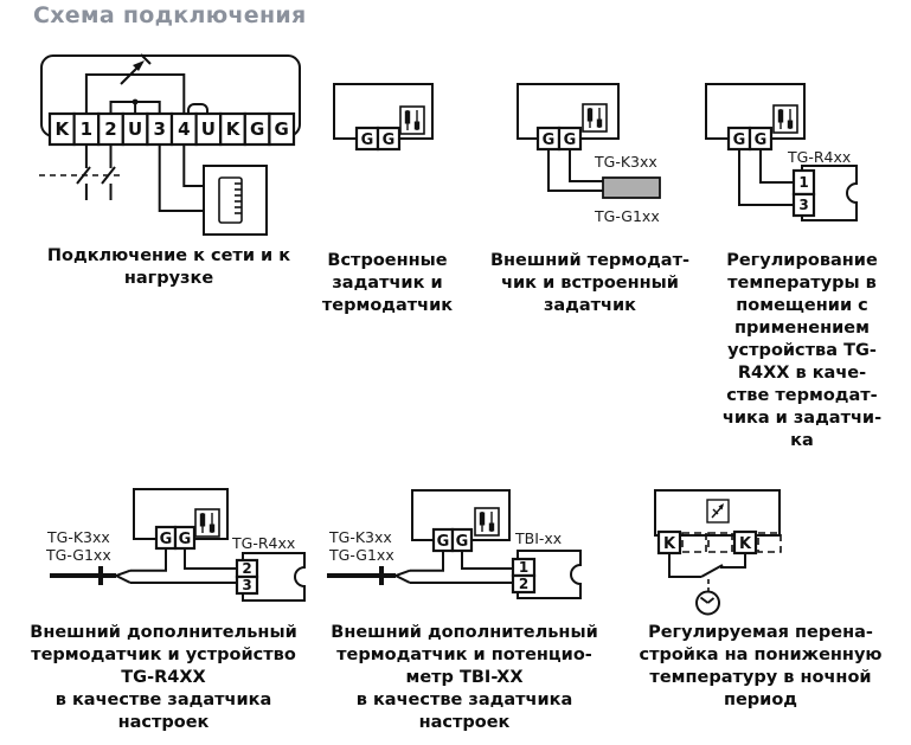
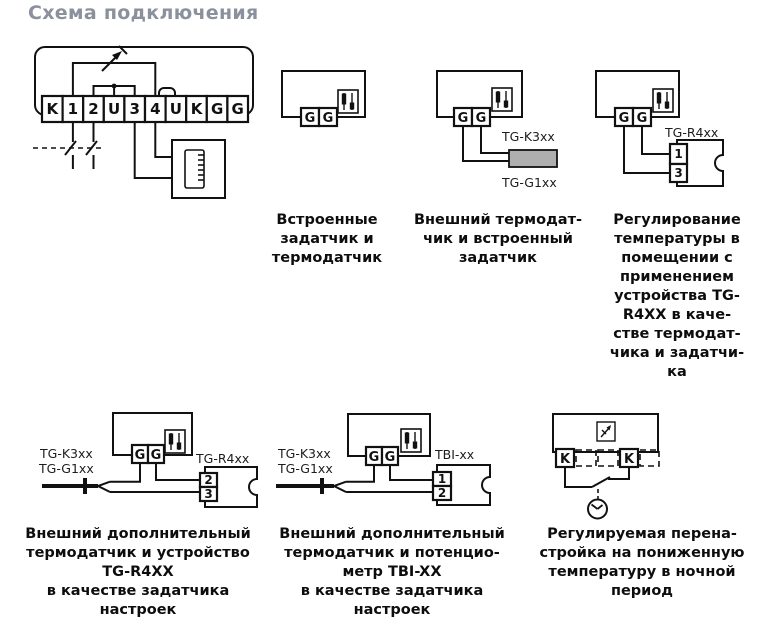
  Схема подключения
  K
  1
  2
  U
  3
  4
  U
  K
  G
  G
- Подключение к сети и к
- нагрузке
  G
  G
  Встроенные
  задатчик и
  термодатчик
  G
  G
  TG-K3xx
  TG-G1xx
  Внешний термодат-
  чик и встроенный
  задатчик
  G
  G
  1
  3
  TG-R4xx
  Регулирование
  температуры в
  помещении с
  применением
  устройства TG-
  R4XX в каче-
  стве термодат-
  чика и задатчи-
  ка
  G
  G
  2
  3
  TG-R4xx
  TG-K3xx
  TG-G1xx
  Внешний дополнительный
  термодатчик и устройство
  TG-R4XX
  в качестве задатчика
  настроек
  G
  G
  1
  2
  TBI-xx
  TG-K3xx
  TG-G1xx
  Внешний дополнительный
  термодатчик и потенцио-
  метр TBI-XX
  в качестве задатчика
  настроек
  K
  K
  Регулируемая перена-
  стройка на пониженную
  температуру в ночной
  период
